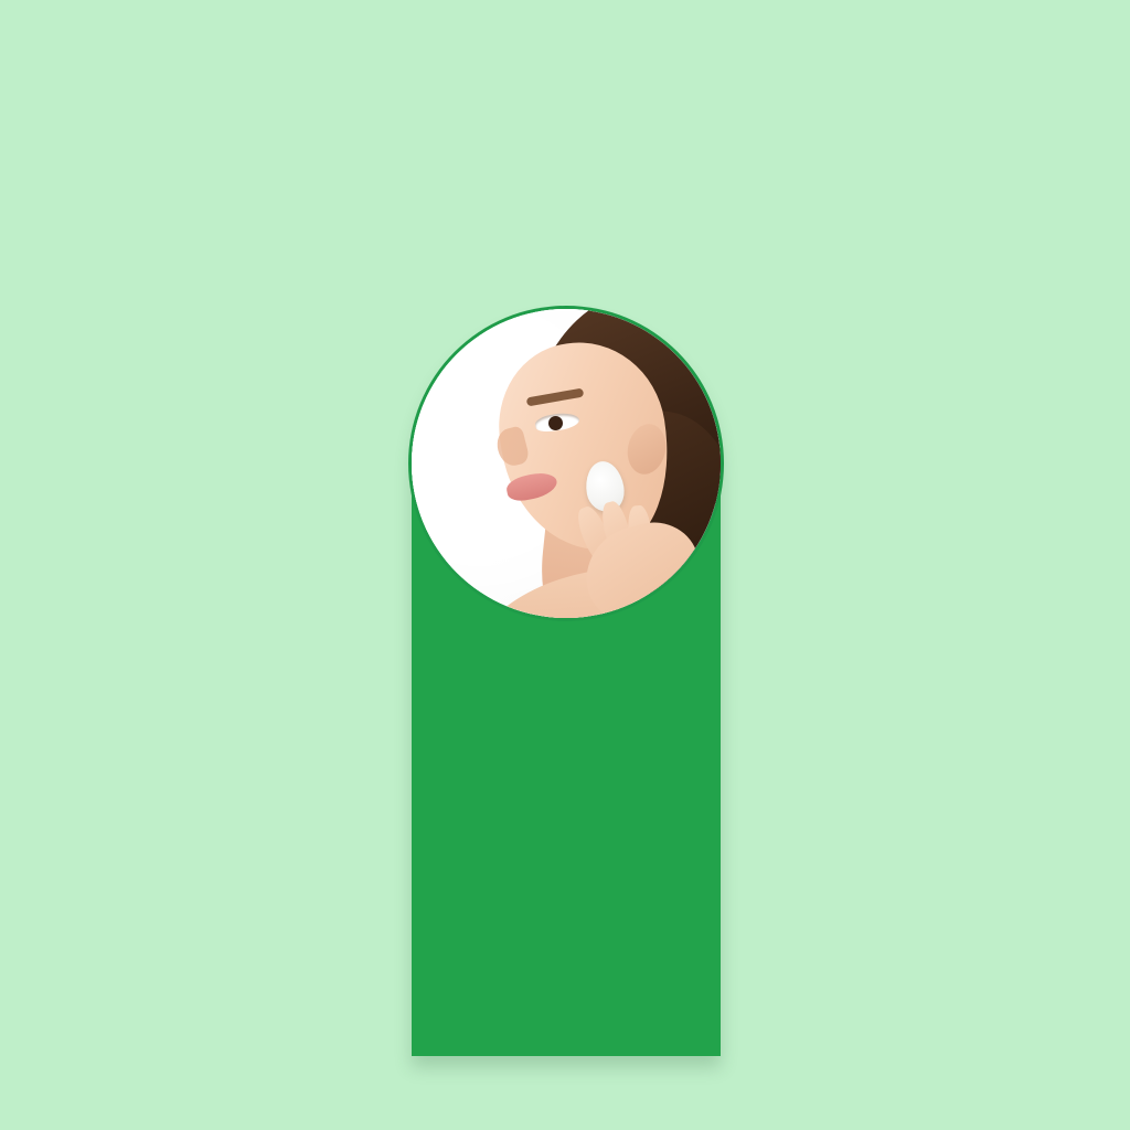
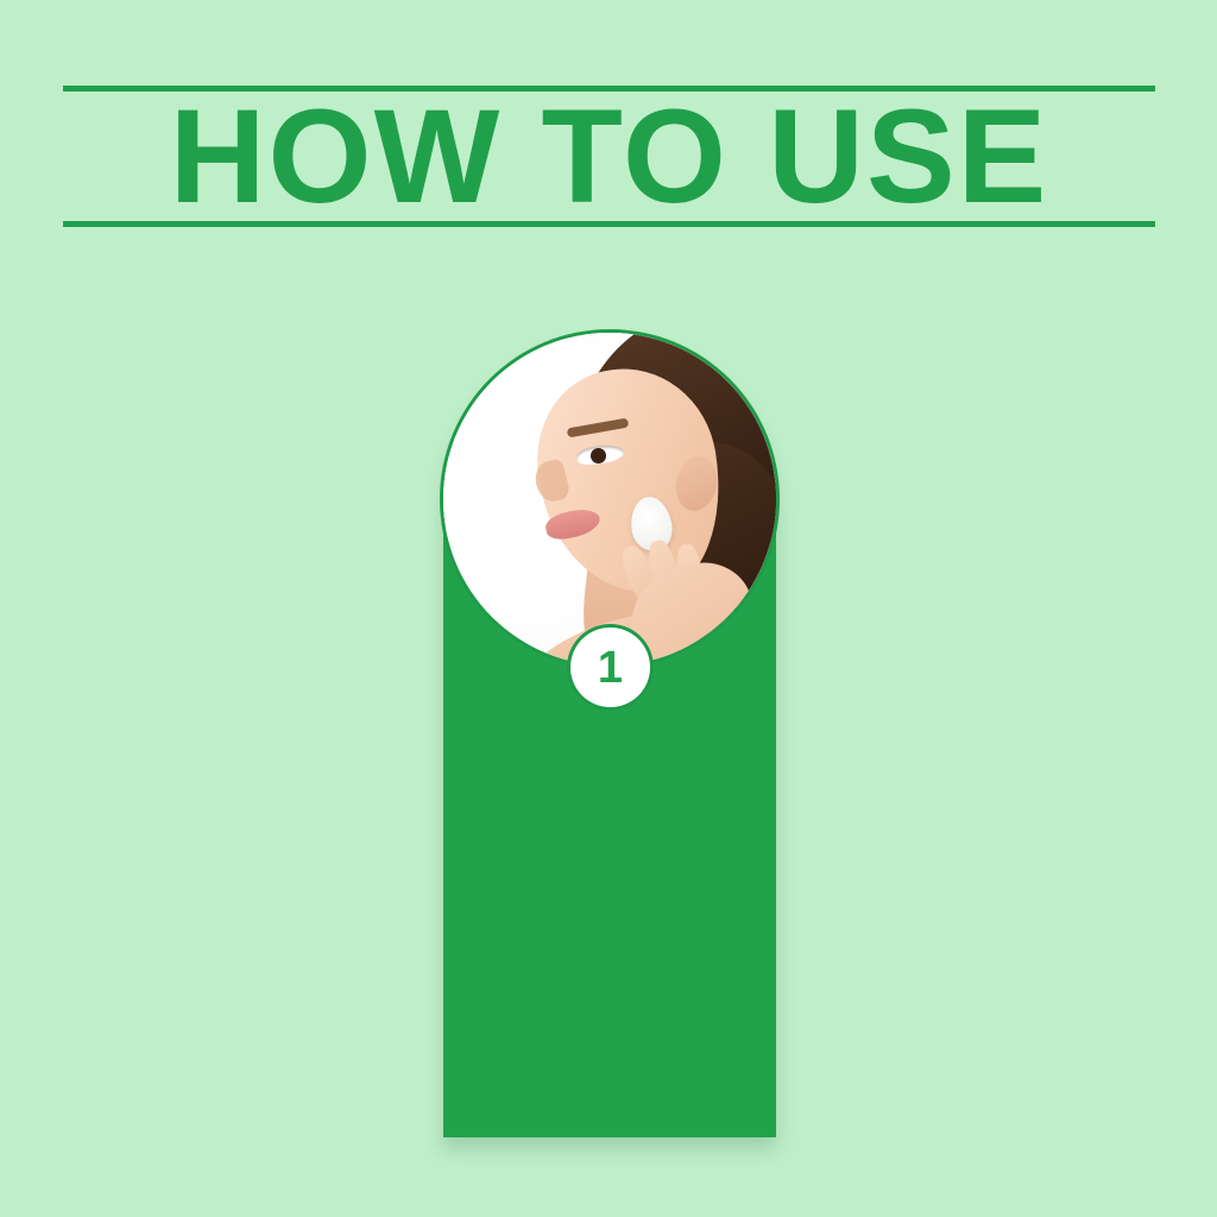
+ HOW TO USE
+ 1
